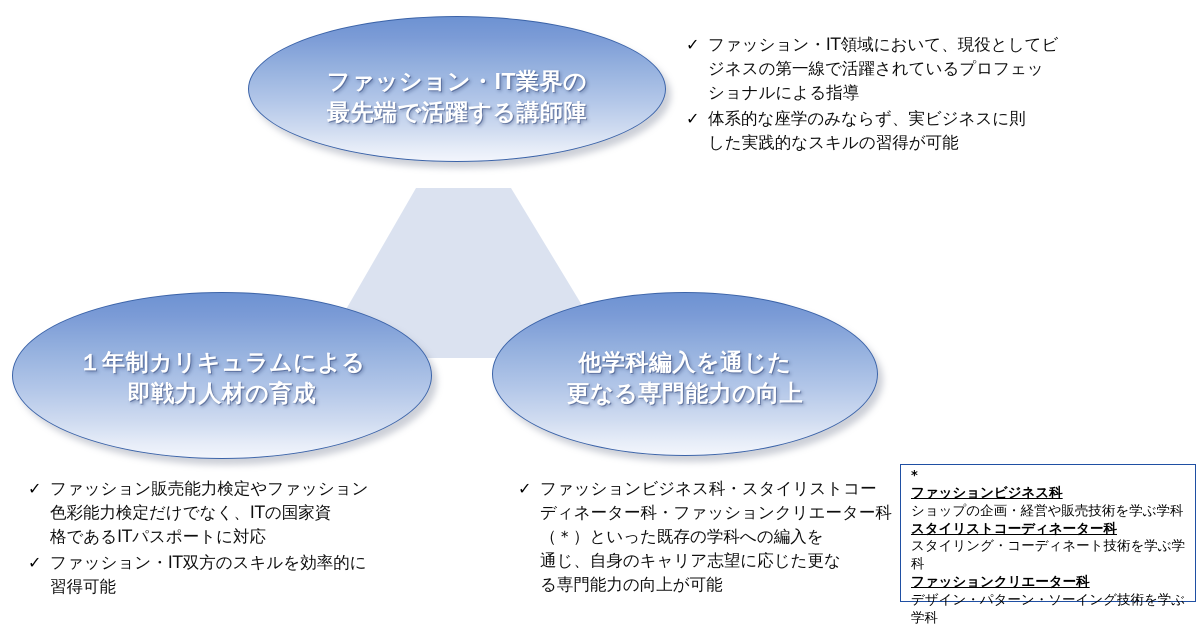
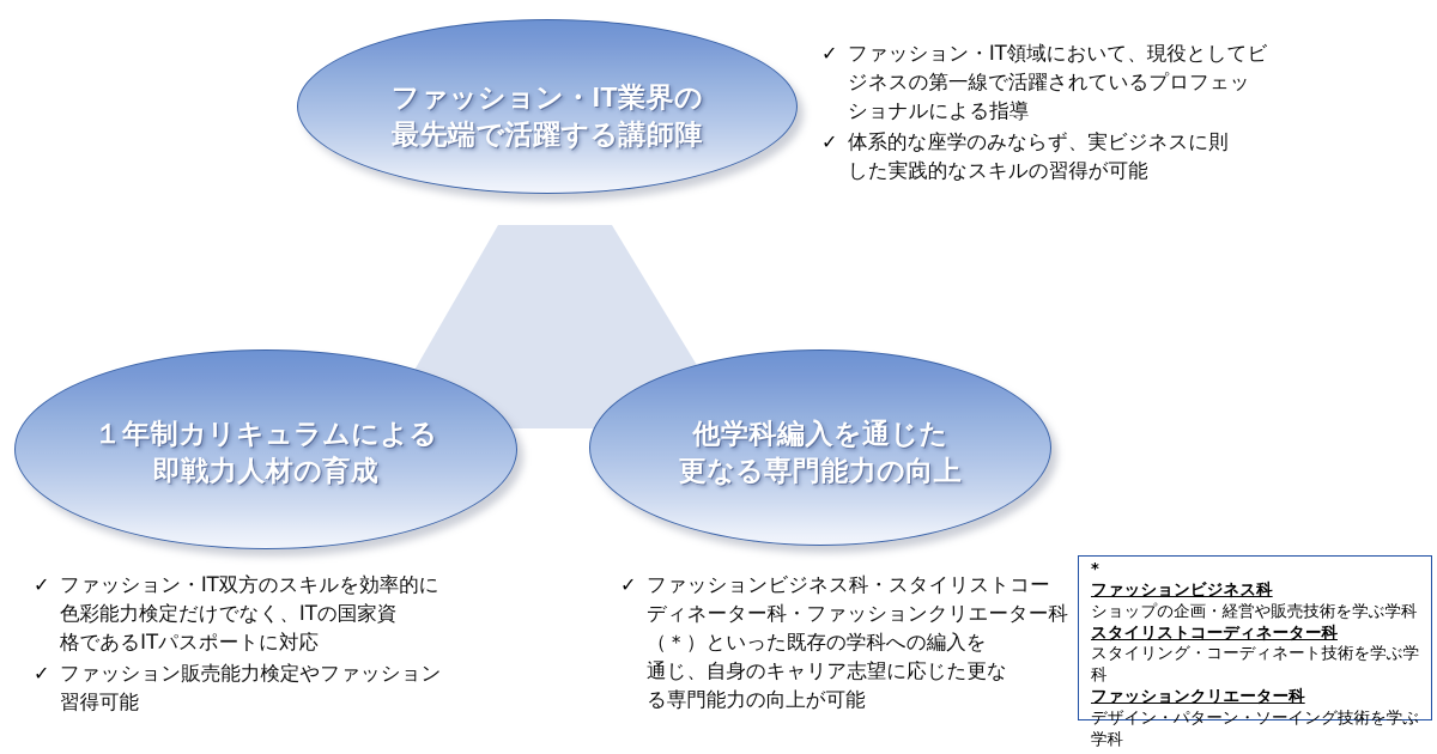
  ファッション・IT業界の
  最先端で活躍する講師陣
  １年制カリキュラムによる
  即戦力人材の育成
  他学科編入を通じた
  更なる専門能力の向上
  ✓
  ファッション・IT領域において、現役としてビ
  ジネスの第一線で活躍されているプロフェッ
  ショナルによる指導
  ✓
  体系的な座学のみならず、実ビジネスに則
  した実践的なスキルの習得が可能
  ✓
- ファッション販売能力検定やファッション
+ ファッション・IT双方のスキルを効率的に
  色彩能力検定だけでなく、ITの国家資
  格であるITパスポートに対応
  ✓
- ファッション・IT双方のスキルを効率的に
+ ファッション販売能力検定やファッション
  習得可能
  ✓
  ファッションビジネス科・スタイリストコー
  ディネーター科・ファッションクリエーター科
  （＊）といった既存の学科への編入を
  通じ、自身のキャリア志望に応じた更な
  る専門能力の向上が可能
  *
  ファッションビジネス科
  ショップの企画・経営や販売技術を学ぶ学科
  スタイリストコーディネーター科
  スタイリング・コーディネート技術を学ぶ学科
  ファッションクリエーター科
  デザイン・パターン・ソーイング技術を学ぶ学科
